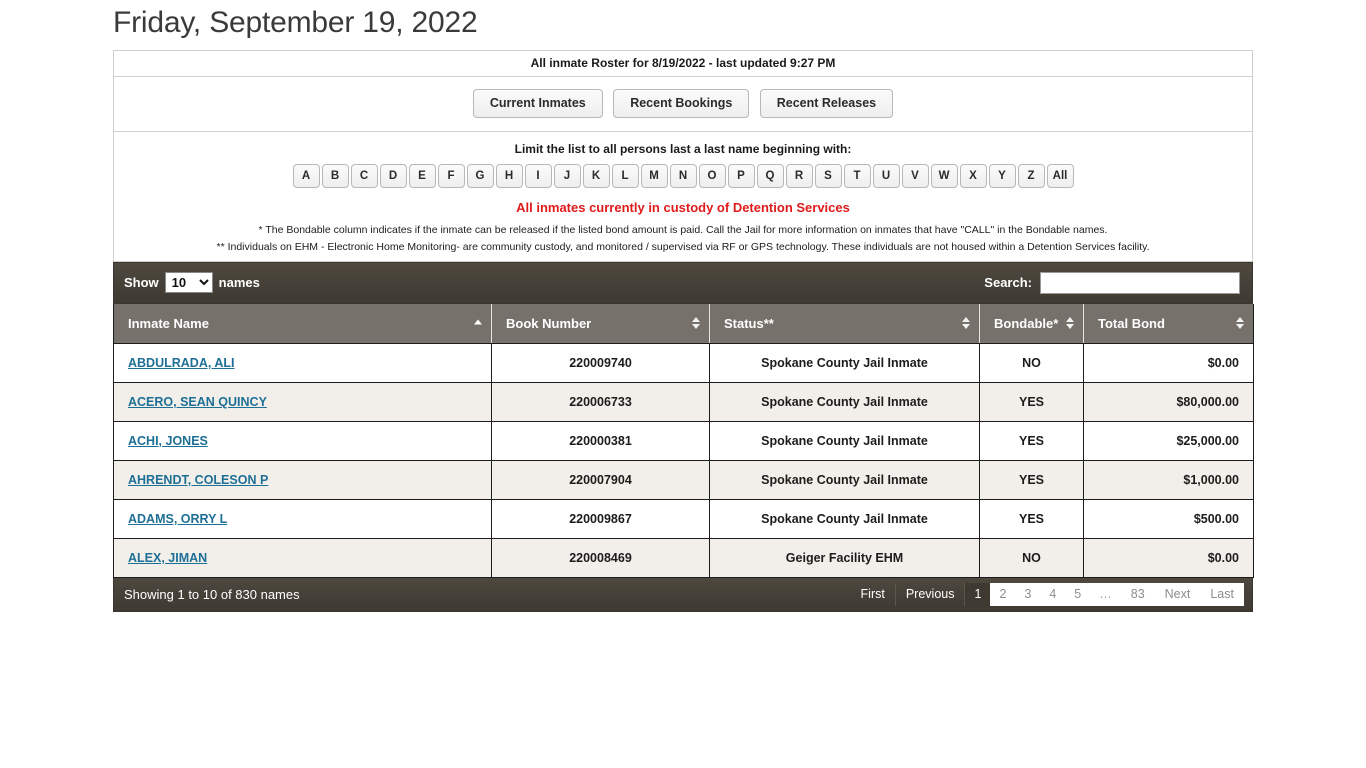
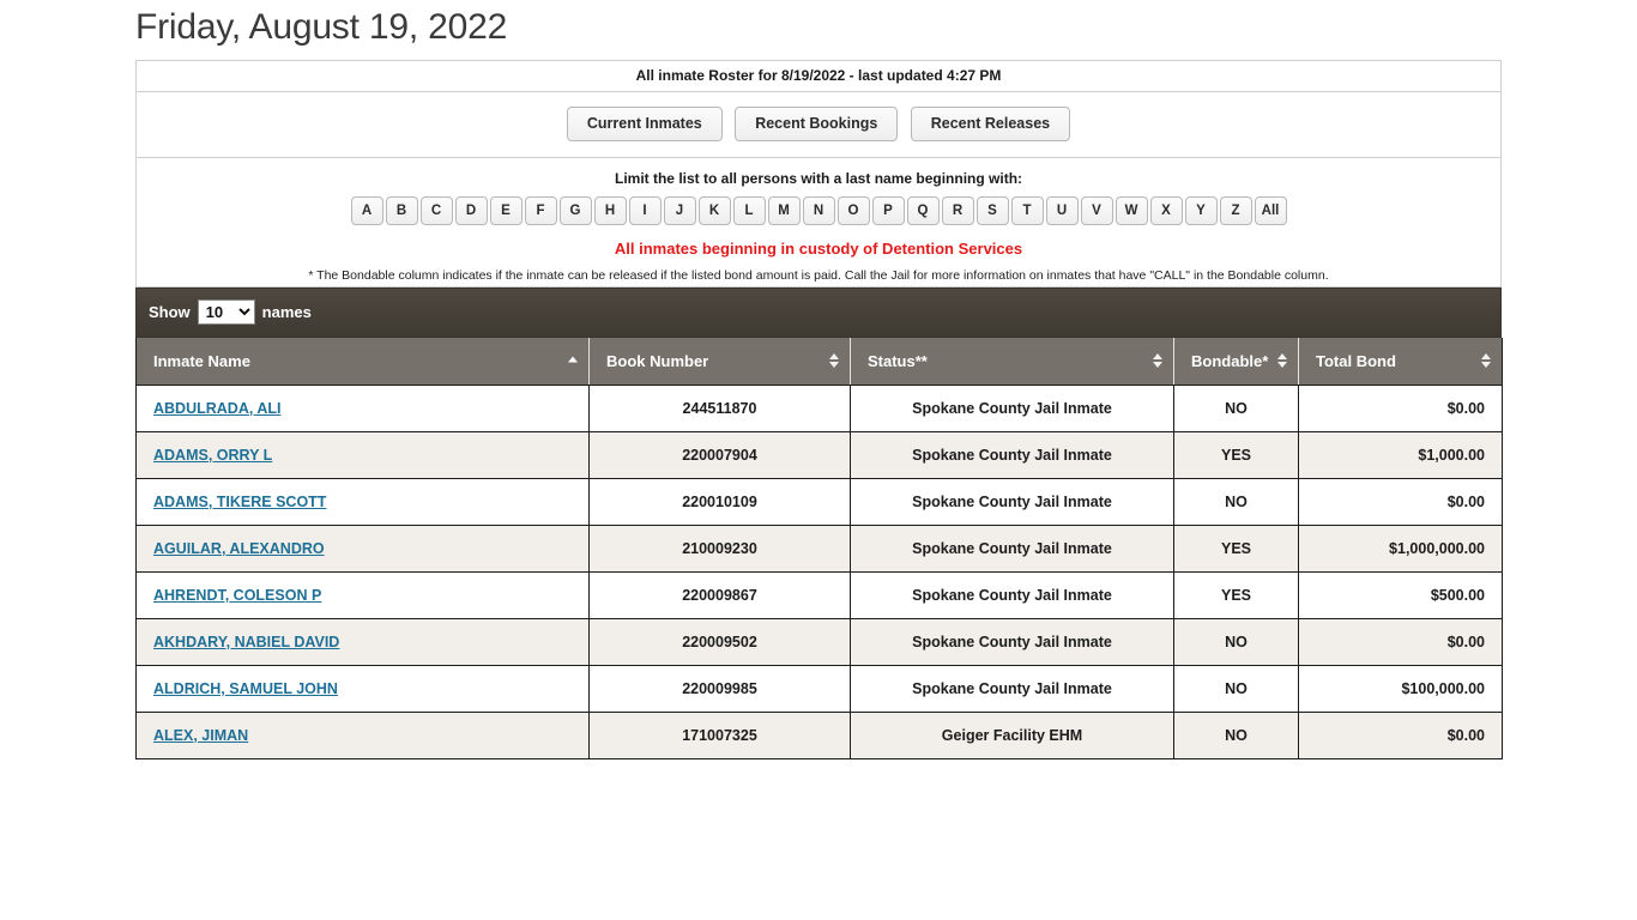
- Friday, September 19, 2022
+ Friday, August 19, 2022
- All inmate Roster for 8/19/2022 - last updated 9:27 PM
+ All inmate Roster for 8/19/2022 - last updated 4:27 PM
  Current Inmates Recent Bookings Recent Releases
- Limit the list to all persons last a last name beginning with:
+ Limit the list to all persons with a last name beginning with:
  A B C D E F G H I J K L M N O P Q R S T U V W X Y Z All
- All inmates currently in custody of Detention Services
+ All inmates beginning in custody of Detention Services
- * The Bondable column indicates if the inmate can be released if the listed bond amount is paid. Call the Jail for more information on inmates that have "CALL" in the Bondable names.
+ * The Bondable column indicates if the inmate can be released if the listed bond amount is paid. Call the Jail for more information on inmates that have "CALL" in the Bondable column.
- ** Individuals on EHM - Electronic Home Monitoring- are community custody, and monitored / supervised via RF or GPS technology. These individuals are not housed within a Detention Services facility.
  Show
  10
  names
- Search:
  Inmate Name	Book Number	Status**	Bondable*	Total Bond
- ABDULRADA, ALI	220009740	Spokane County Jail Inmate	NO	$0.00
+ ABDULRADA, ALI	244511870	Spokane County Jail Inmate	NO	$0.00
- ACERO, SEAN QUINCY	220006733	Spokane County Jail Inmate	YES	$80,000.00
- ACHI, JONES	220000381	Spokane County Jail Inmate	YES	$25,000.00
- AHRENDT, COLESON P	220007904	Spokane County Jail Inmate	YES	$1,000.00
+ ADAMS, ORRY L	220007904	Spokane County Jail Inmate	YES	$1,000.00
+ ADAMS, TIKERE SCOTT	220010109	Spokane County Jail Inmate	NO	$0.00
+ AGUILAR, ALEXANDRO	210009230	Spokane County Jail Inmate	YES	$1,000,000.00
- ADAMS, ORRY L	220009867	Spokane County Jail Inmate	YES	$500.00
+ AHRENDT, COLESON P	220009867	Spokane County Jail Inmate	YES	$500.00
+ AKHDARY, NABIEL DAVID	220009502	Spokane County Jail Inmate	NO	$0.00
+ ALDRICH, SAMUEL JOHN	220009985	Spokane County Jail Inmate	NO	$100,000.00
- ALEX, JIMAN	220008469	Geiger Facility EHM	NO	$0.00
+ ALEX, JIMAN	171007325	Geiger Facility EHM	NO	$0.00
- Showing 1 to 10 of 830 names
- First
- Previous
- 1
- 2
- 3
- 4
- 5
- …
- 83
- Next
- Last
